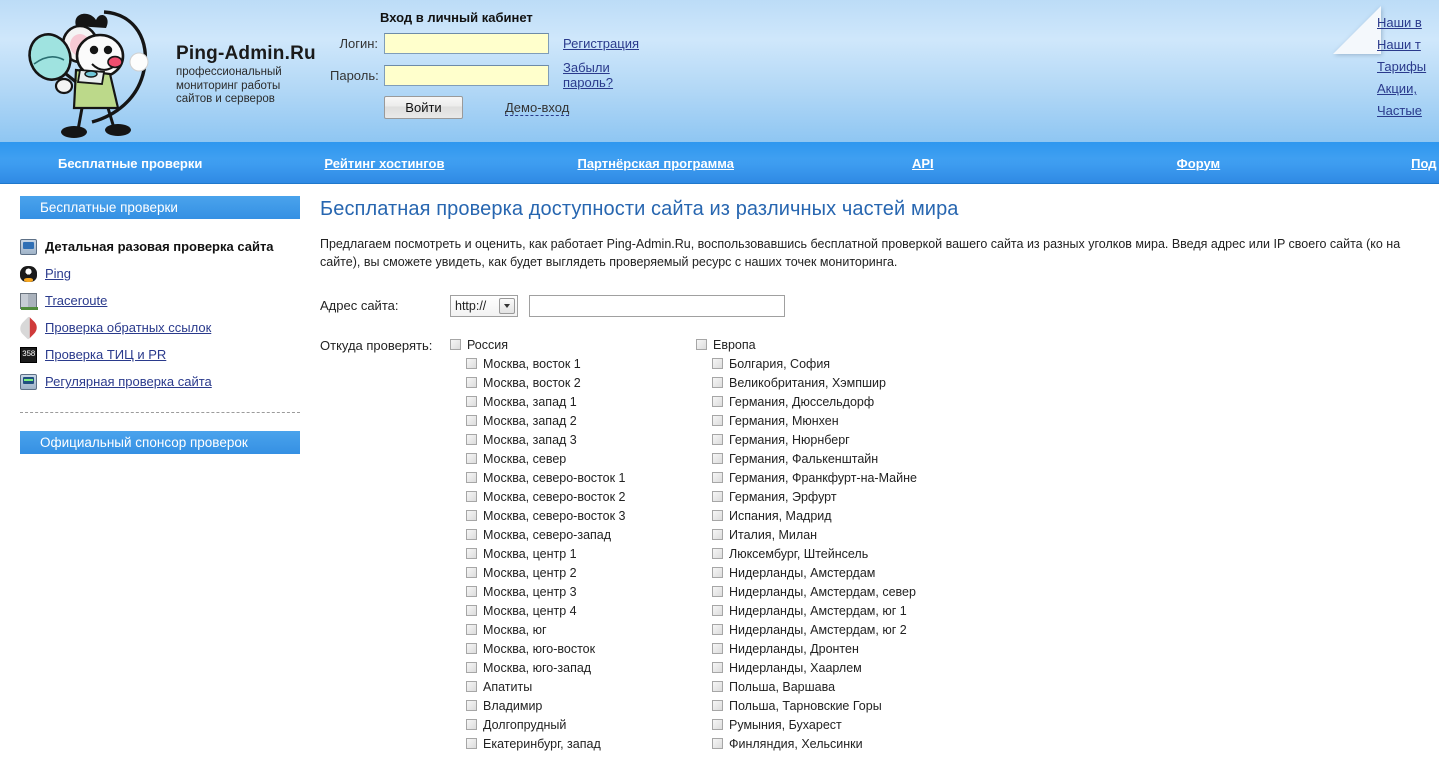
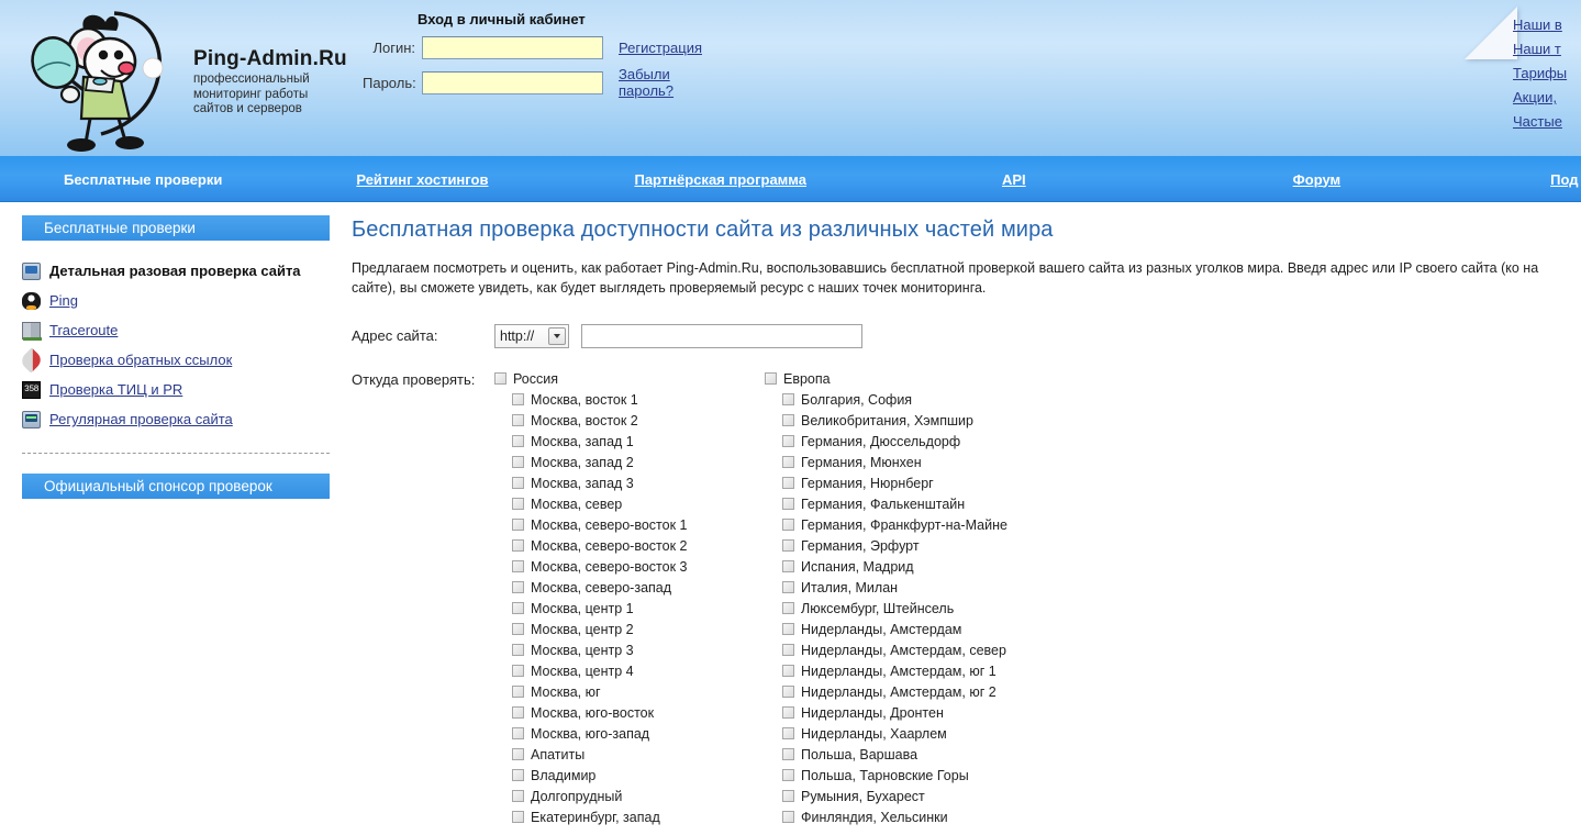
  Ping-Admin.Ru
  профессиональный
  мониторинг работы
  сайтов и серверов
  Вход в личный кабинет
  Логин:
  Регистрация
  Пароль:
  Забыли пароль?
- Войти
- Демо-вход
  Наши в
  Наши т
  Тарифы
  Акции,
  Частые
  Бесплатные проверки
  Рейтинг хостингов
  Партнёрская программа
  API
  Форум
  Под
  Бесплатные проверки
  Детальная разовая проверка сайта
  Ping
  Traceroute
  Проверка обратных ссылок
  358
  Проверка ТИЦ и PR
  Регулярная проверка сайта
  Официальный спонсор проверок
  Бесплатная проверка доступности сайта из различных частей мира
  Предлагаем посмотреть и оценить, как работает Ping-Admin.Ru, воспользовавшись бесплатной проверкой вашего сайта из разных уголков мира. Введя адрес или IP своего сайта (ко на сайте), вы сможете увидеть, как будет выглядеть проверяемый ресурс с наших точек мониторинга.
  Адрес сайта:
  http://
  Откуда проверять:
  Россия
  Москва, восток 1
  Москва, восток 2
  Москва, запад 1
  Москва, запад 2
  Москва, запад 3
  Москва, север
  Москва, северо-восток 1
  Москва, северо-восток 2
  Москва, северо-восток 3
  Москва, северо-запад
  Москва, центр 1
  Москва, центр 2
  Москва, центр 3
  Москва, центр 4
  Москва, юг
  Москва, юго-восток
  Москва, юго-запад
  Апатиты
  Владимир
  Долгопрудный
  Екатеринбург, запад
  Европа
  Болгария, София
  Великобритания, Хэмпшир
  Германия, Дюссельдорф
  Германия, Мюнхен
  Германия, Нюрнберг
  Германия, Фалькенштайн
  Германия, Франкфурт-на-Майне
  Германия, Эрфурт
  Испания, Мадрид
  Италия, Милан
  Люксембург, Штейнсель
  Нидерланды, Амстердам
  Нидерланды, Амстердам, север
  Нидерланды, Амстердам, юг 1
  Нидерланды, Амстердам, юг 2
  Нидерланды, Дронтен
  Нидерланды, Хаарлем
  Польша, Варшава
  Польша, Тарновские Горы
  Румыния, Бухарест
  Финляндия, Хельсинки
